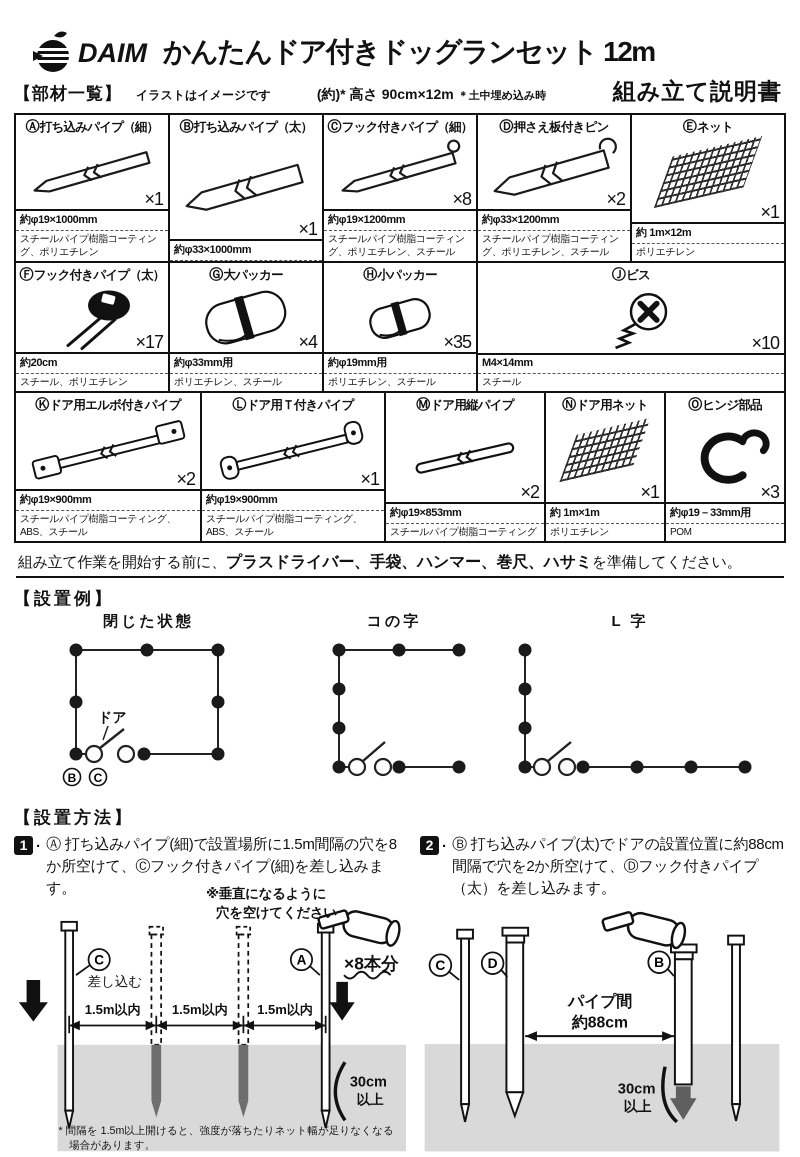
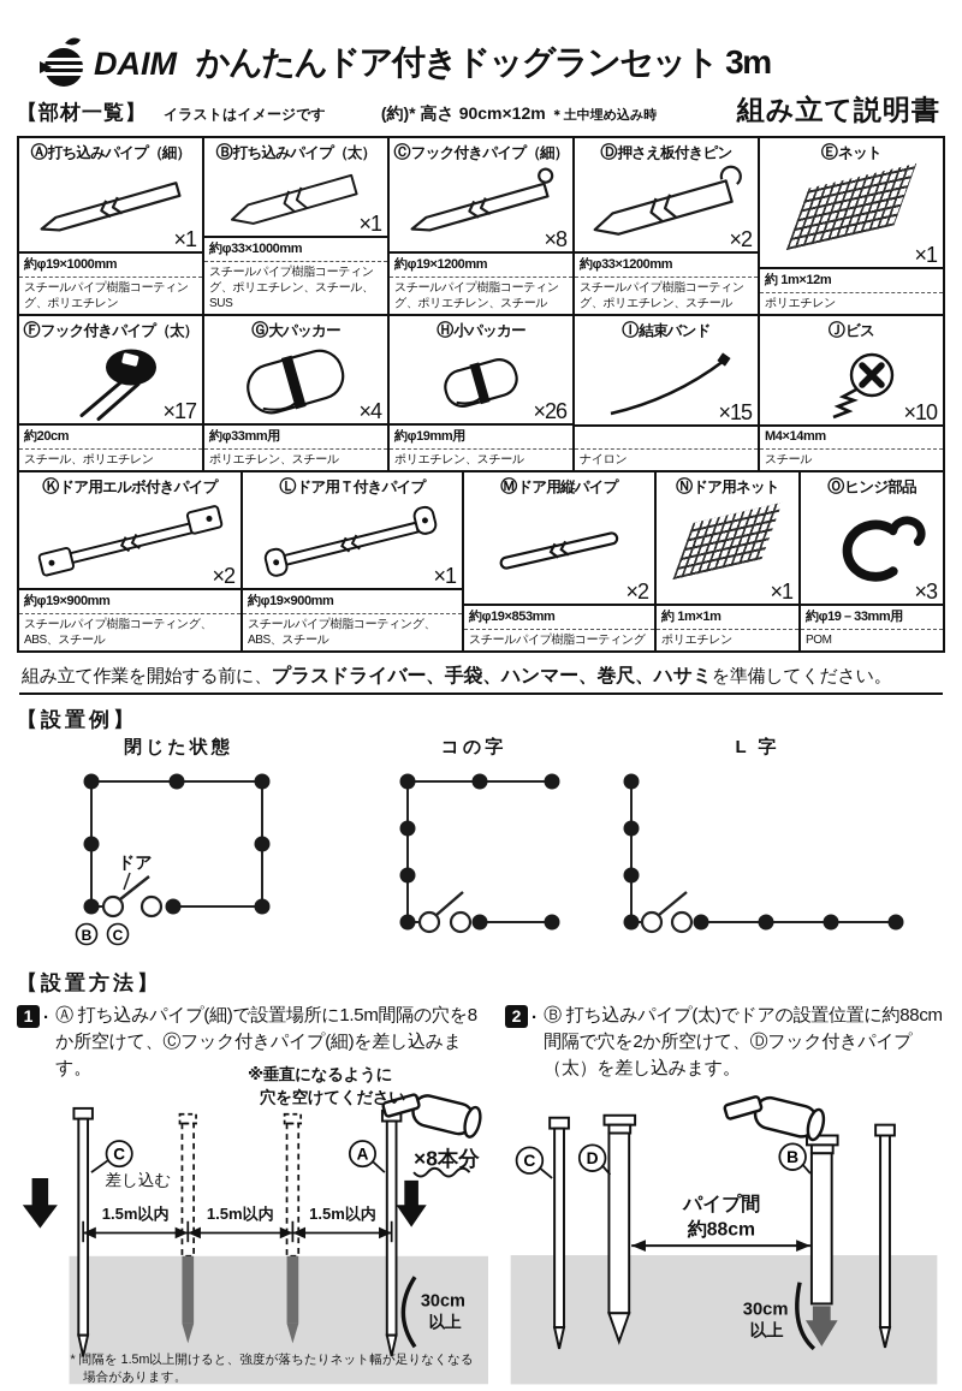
  DAIM
- かんたんドア付きドッグランセット 12m
+ かんたんドア付きドッグランセット 3m
  【部材一覧】
  イラストはイメージです
  (約)* 高さ 90cm×12m ＊土中埋め込み時
  組み立て説明書
  Ⓐ打ち込みパイプ（細）
  ×1
  約φ19×1000mm
  スチールパイプ樹脂コーティング、ポリエチレン
  Ⓑ打ち込みパイプ（太）
  ×1
  約φ33×1000mm
+ スチールパイプ樹脂コーティング、ポリエチレン、スチール、SUS
  Ⓒフック付きパイプ（細）
  ×8
  約φ19×1200mm
  スチールパイプ樹脂コーティング、ポリエチレン、スチール
  Ⓓ押さえ板付きピン
  ×2
  約φ33×1200mm
  スチールパイプ樹脂コーティング、ポリエチレン、スチール
  Ⓔネット
  ×1
  約 1m×12m
  ポリエチレン
  Ⓕフック付きパイプ（太）
  ×17
  約20cm
  スチール、ポリエチレン
  Ⓖ大パッカー
  ×4
  約φ33mm用
  ポリエチレン、スチール
  Ⓗ小パッカー
- ×35
+ ×26
  約φ19mm用
  ポリエチレン、スチール
+ Ⓘ結束バンド
+ ×15
+ ナイロン
  Ⓙビス
  ×10
  M4×14mm
  スチール
  Ⓚドア用エルボ付きパイプ
  ×2
  約φ19×900mm
  スチールパイプ樹脂コーティング、ABS、スチール
  Ⓛドア用Ｔ付きパイプ
  ×1
  約φ19×900mm
  スチールパイプ樹脂コーティング、ABS、スチール
  Ⓜドア用縦パイプ
  ×2
  約φ19×853mm
  スチールパイプ樹脂コーティング
  Ⓝドア用ネット
  ×1
  約 1m×1m
  ポリエチレン
  Ⓞヒンジ部品
  ×3
  約φ19－33mm用
  POM
  組み立て作業を開始する前に、プラスドライバー、手袋、ハンマー、巻尺、ハサミを準備してください。
  【設置例】
  閉じた状態
  ドア
  B
  C
  コの字
  L 字
  【設置方法】
  1
  .
  Ⓐ 打ち込みパイプ(細)で設置場所に1.5m間隔の穴を8か所空けて、Ⓒフック付きパイプ(細)を差し込みます。
  ※垂直になるように
  穴を空けてください
  C
  差し込む
  A
  ×8本分
  1.5m以内
  1.5m以内
  1.5m以内
  30cm
  以上
  * 間隔を 1.5m以上開けると、強度が落ちたりネット幅が足りなくなる
  場合があります。
  2
  .
  Ⓑ 打ち込みパイプ(太)でドアの設置位置に約88cm間隔で穴を2か所空けて、Ⓓフック付きパイプ（太）を差し込みます。
  C
  D
  B
  パイプ間
  約88cm
  30cm
  以上
